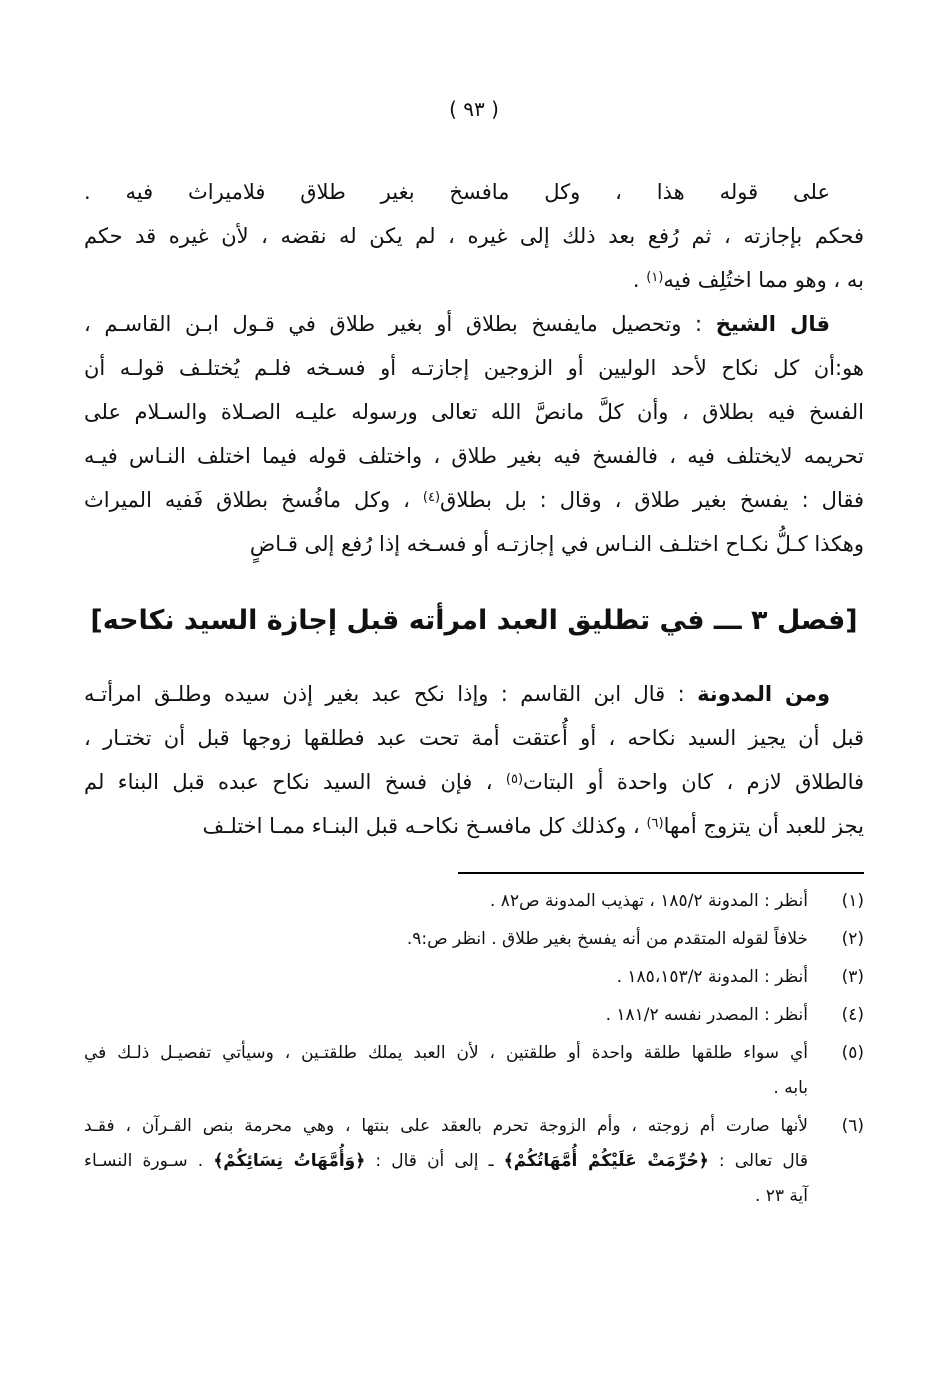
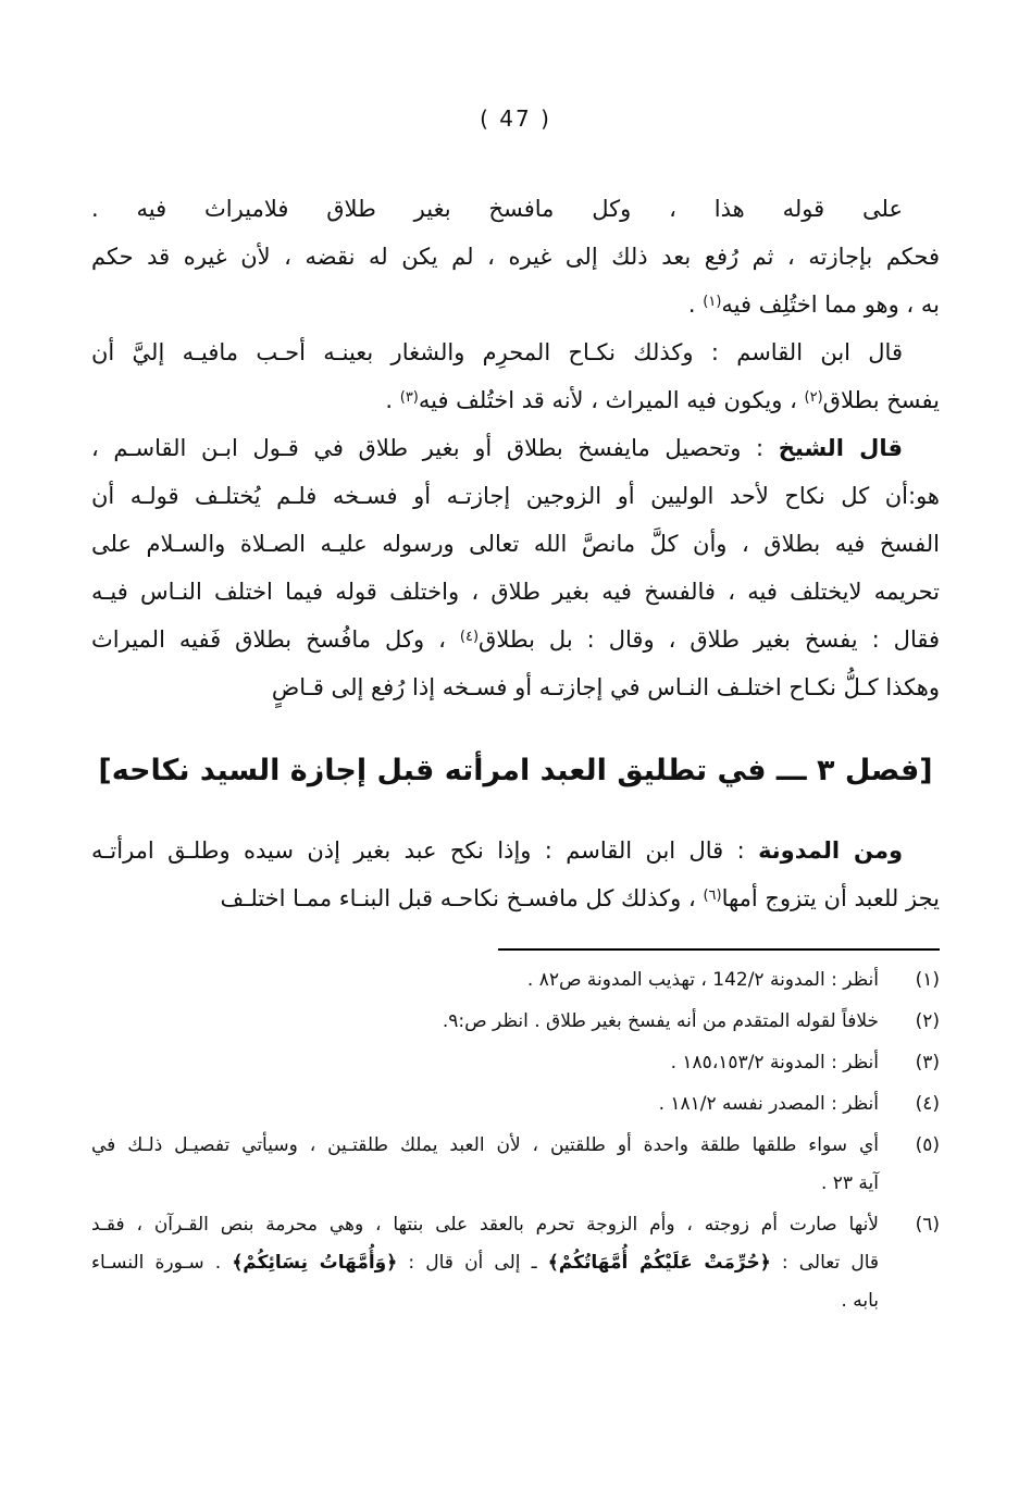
- ( ٩٣ )
+ ( 47 )
  على قوله هذا ، وكل مافسخ بغير طلاق فلاميراث فيه .
  فحكم بإجازته ، ثم رُفع بعد ذلك إلى غيره ، لم يكن له نقضه ، لأن غيره قد حكم
  به ، وهو مما اختُلِف فيه(١) .
+ قال ابن القاسم : وكذلك نكـاح المحرِم والشغار بعينـه أحـب مافيـه إليَّ أن
+ يفسخ بطلاق(٢) ، ويكون فيه الميراث ، لأنه قد اختُلف فيه(٣) .
  قال الشيخ : وتحصيل مايفسخ بطلاق أو بغير طلاق في قـول ابـن القاسـم ،
  هو:أن كل نكاح لأحد الوليين أو الزوجين إجازتـه أو فسـخه فلـم يُختلـف قولـه أن
  الفسخ فيه بطلاق ، وأن كلَّ مانصَّ الله تعالى ورسوله عليـه الصـلاة والسـلام على
  تحريمه لايختلف فيه ، فالفسخ فيه بغير طلاق ، واختلف قوله فيما اختلف النـاس فيـه
  فقال : يفسخ بغير طلاق ، وقال : بل بطلاق(٤) ، وكل مافُسخ بطلاق فَفيه الميراث
  وهكذا كـلُّ نكـاح اختلـف النـاس في إجازتـه أو فسـخه إذا رُفع إلى قـاضٍ
  [فصل ٣ ـــ في تطليق العبد امرأته قبل إجازة السيد نكاحه]
  ومن المدونة : قال ابن القاسم : وإذا نكح عبد بغير إذن سيده وطلـق امرأتـه
- قبل أن يجيز السيد نكاحه ، أو أُعتقت أمة تحت عبد فطلقها زوجها قبل أن تختـار ،
- فالطلاق لازم ، كان واحدة أو البتات(٥) ، فإن فسخ السيد نكاح عبده قبل البناء لم
  يجز للعبد أن يتزوج أمها(٦) ، وكذلك كل مافسـخ نكاحـه قبل البنـاء ممـا اختلـف
  (١)
- أنظر : المدونة ١٨٥/٢ ، تهذيب المدونة ص٨٢ .
+ أنظر : المدونة 142/٢ ، تهذيب المدونة ص٨٢ .
  (٢)
  خلافاً لقوله المتقدم من أنه يفسخ بغير طلاق . انظر ص:٩.
  (٣)
  أنظر : المدونة ١٨٥،١٥٣/٢ .
  (٤)
  أنظر : المصدر نفسه ١٨١/٢ .
  (٥)
  أي سواء طلقها طلقة واحدة أو طلقتين ، لأن العبد يملك طلقتـين ، وسيأتي تفصيـل ذلـك في
- بابه .
+ آية ٢٣ .
  (٦)
  لأنها صارت أم زوجته ، وأم الزوجة تحرم بالعقد على بنتها ، وهي محرمة بنص القـرآن ، فقـد
  قال تعالى : ﴿حُرِّمَتْ عَلَيْكُمْ أُمَّهَاتُكُمْ﴾ ـ إلى أن قال : ﴿وَأُمَّهَاتُ نِسَائِكُمْ﴾ . سـورة النسـاء
- آية ٢٣ .
+ بابه .
